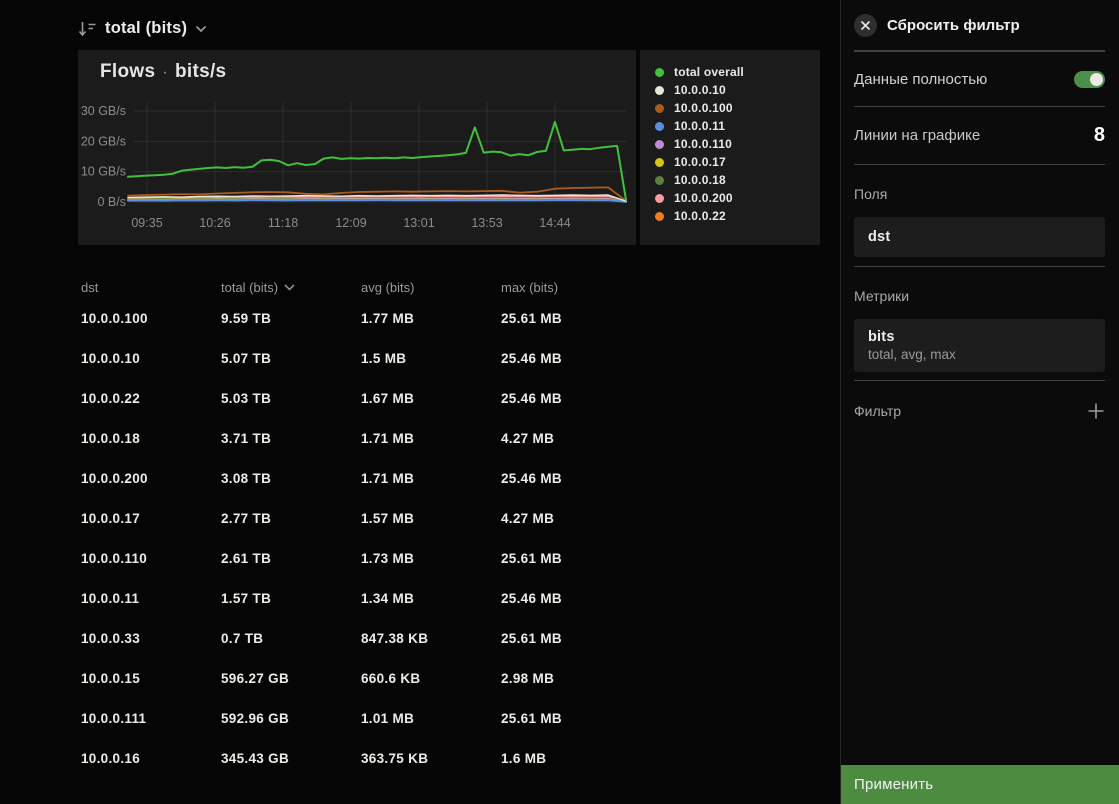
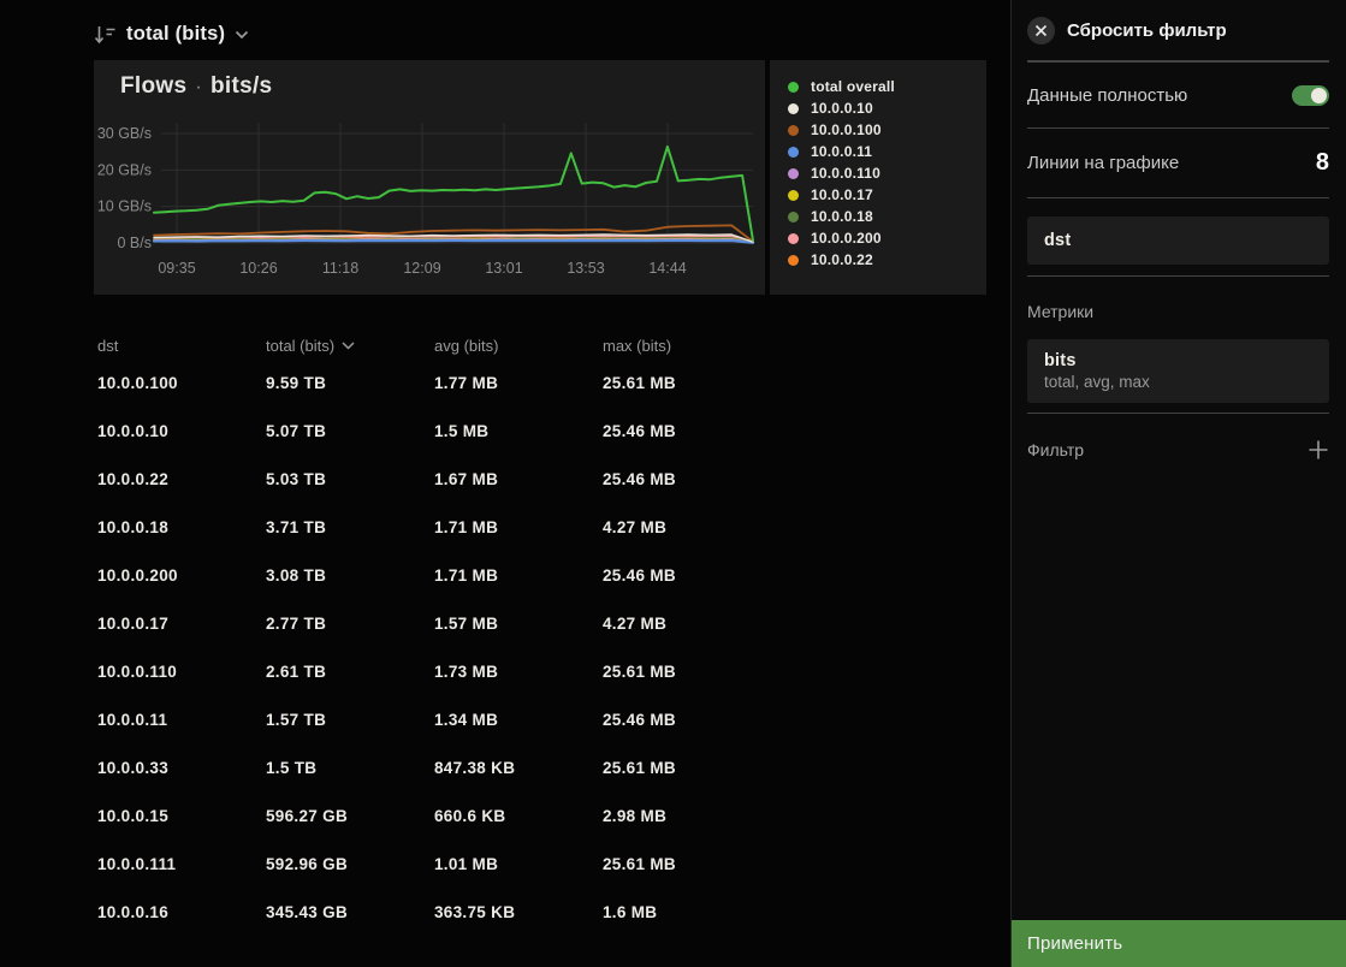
  total (bits)
  Flows · bits/s
  0 B/s
  10 GB/s
  20 GB/s
  30 GB/s
  09:35
  10:26
  11:18
  12:09
  13:01
  13:53
  14:44
  total overall
  10.0.0.10
  10.0.0.100
  10.0.0.11
  10.0.0.110
  10.0.0.17
  10.0.0.18
  10.0.0.200
  10.0.0.22
  dst
  total (bits)
  avg (bits)
  max (bits)
  10.0.0.100
  9.59 TB
  1.77 MB
  25.61 MB
  10.0.0.10
  5.07 TB
  1.5 MB
  25.46 MB
  10.0.0.22
  5.03 TB
  1.67 MB
  25.46 MB
  10.0.0.18
  3.71 TB
  1.71 MB
  4.27 MB
  10.0.0.200
  3.08 TB
  1.71 MB
  25.46 MB
  10.0.0.17
  2.77 TB
  1.57 MB
  4.27 MB
  10.0.0.110
  2.61 TB
  1.73 MB
  25.61 MB
  10.0.0.11
  1.57 TB
  1.34 MB
  25.46 MB
  10.0.0.33
- 0.7 TB
+ 1.5 TB
  847.38 KB
  25.61 MB
  10.0.0.15
  596.27 GB
  660.6 KB
  2.98 MB
  10.0.0.111
  592.96 GB
  1.01 MB
  25.61 MB
  10.0.0.16
  345.43 GB
  363.75 KB
  1.6 MB
  Сбросить фильтр
  Данные полностью
  Линии на графике
  8
- Поля
  dst
  Метрики
  bits
  total, avg, max
  Фильтр
  Применить
